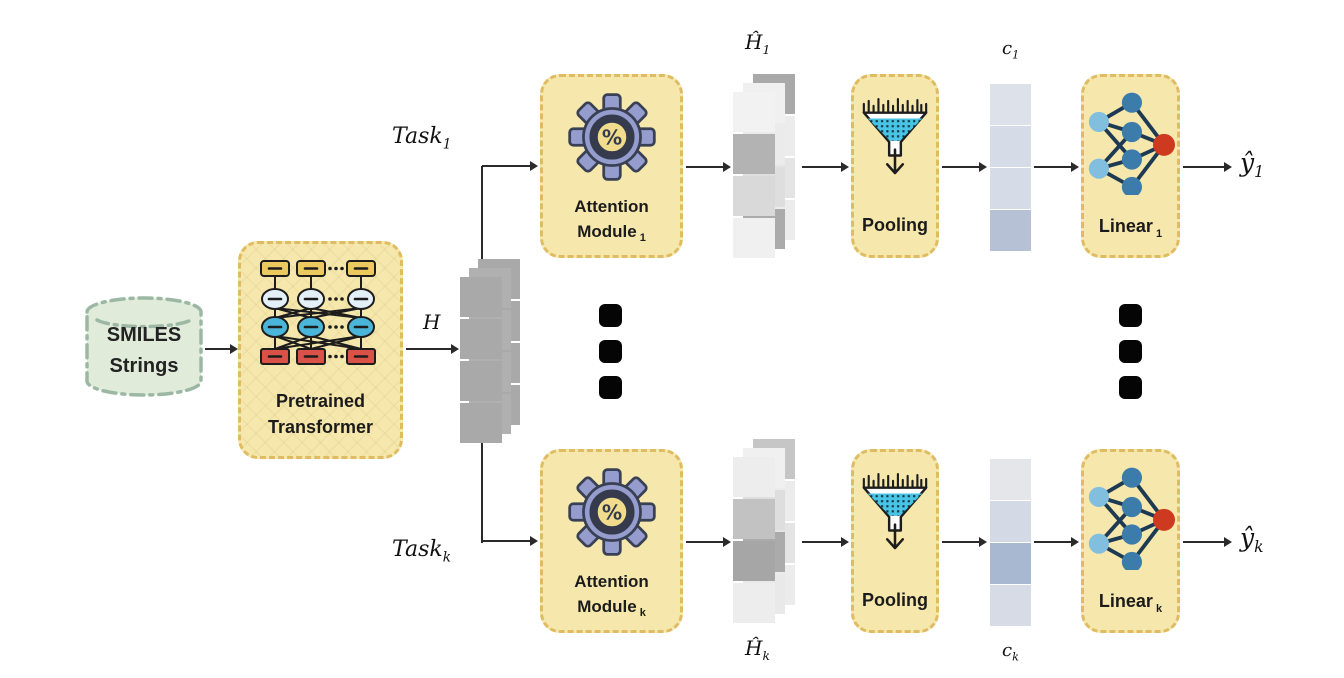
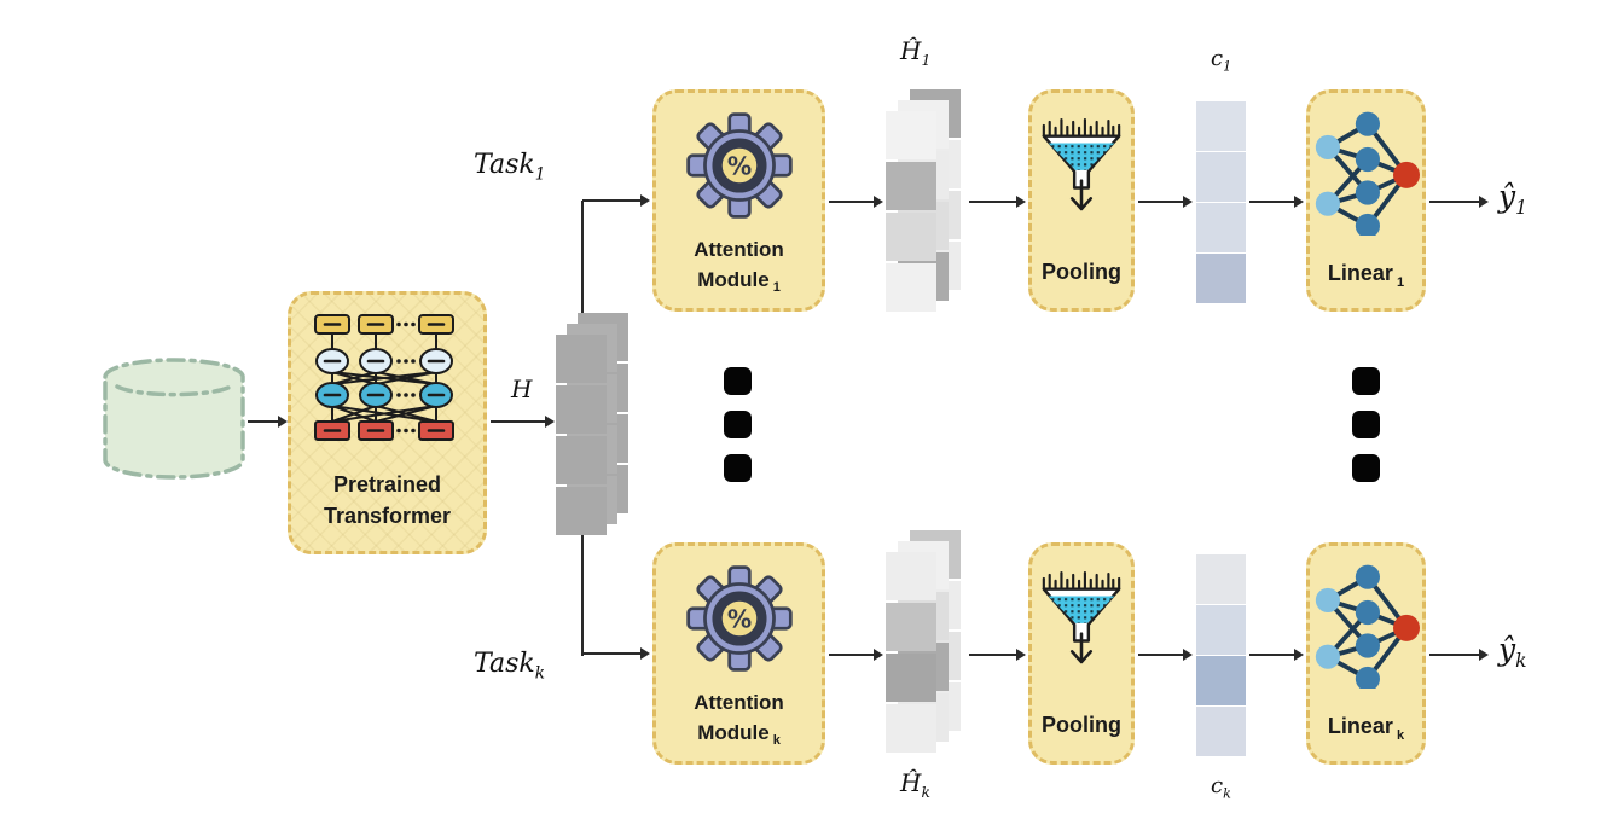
- SMILES
- Strings
  Pretrained
  Transformer
  H
  Task1
  Taskk
  %
  Attention
  Module 1
  Ĥ1
  Pooling
  c1
  Linear 1
  ŷ1
  %
  Attention
  Module k
  Ĥk
  Pooling
  ck
  Linear k
  ŷk
